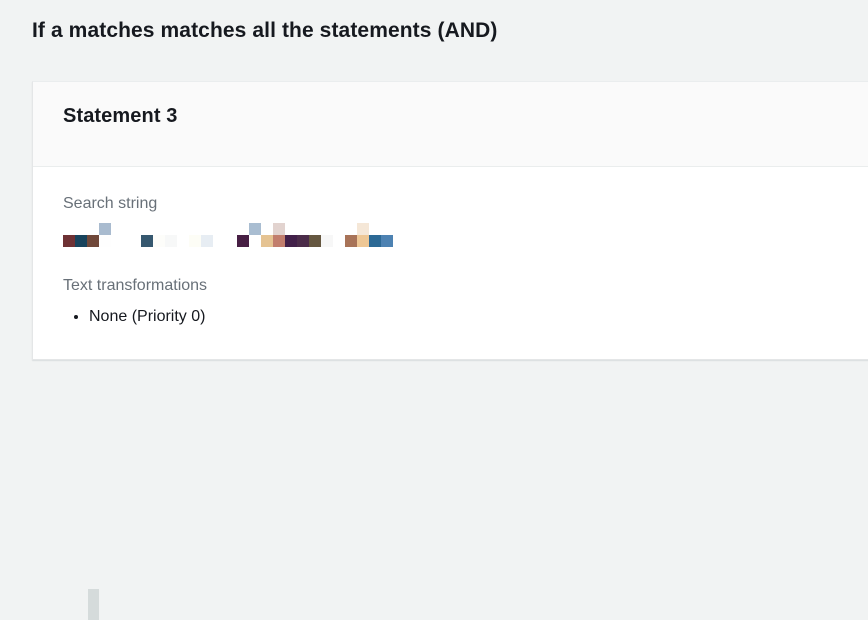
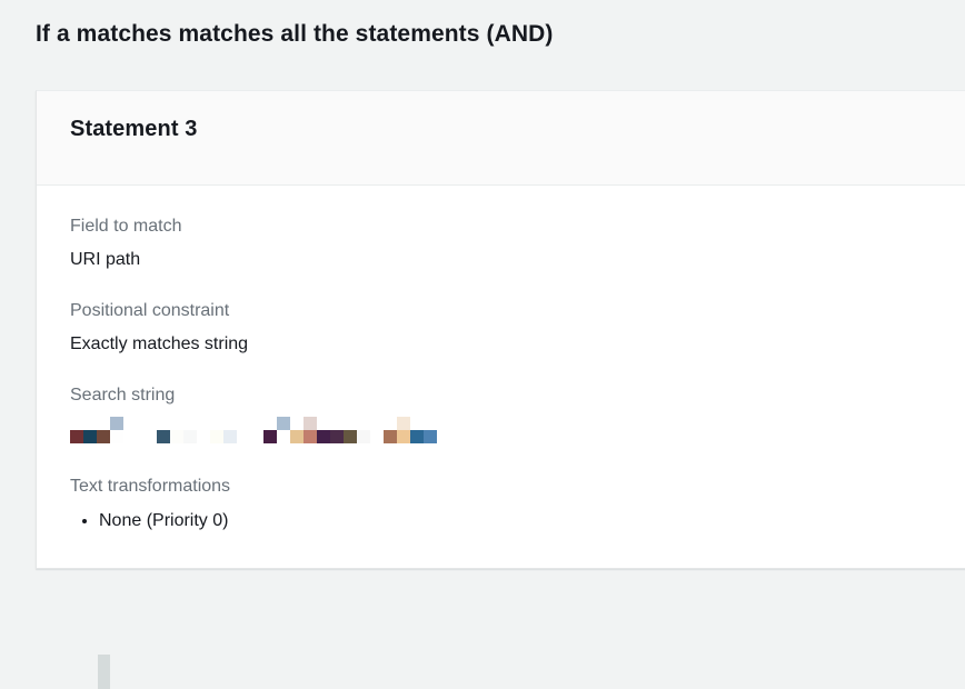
  If a matches matches all the statements (AND)
  Statement 3
+ Field to match
+ URI path
+ Positional constraint
+ Exactly matches string
  Search string
  Text transformations
  None (Priority 0)
